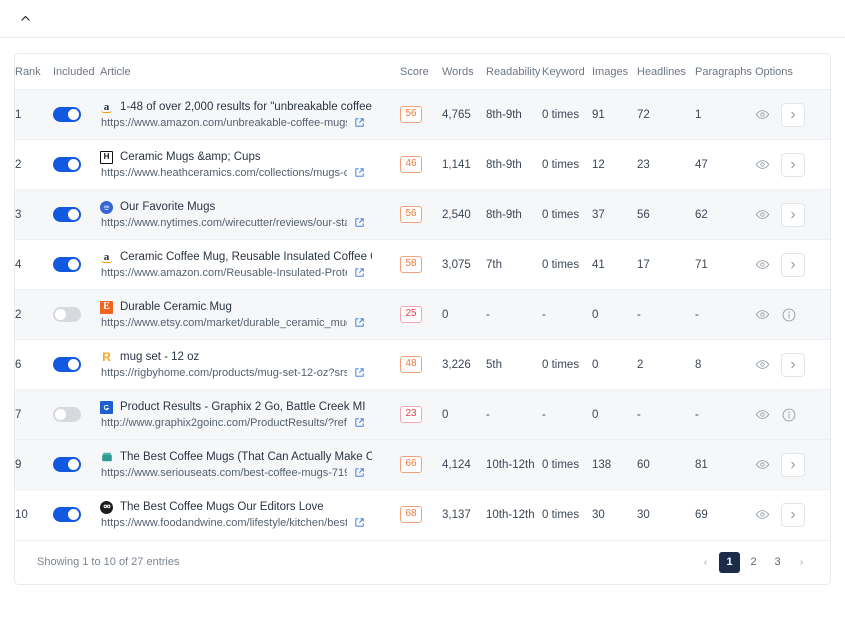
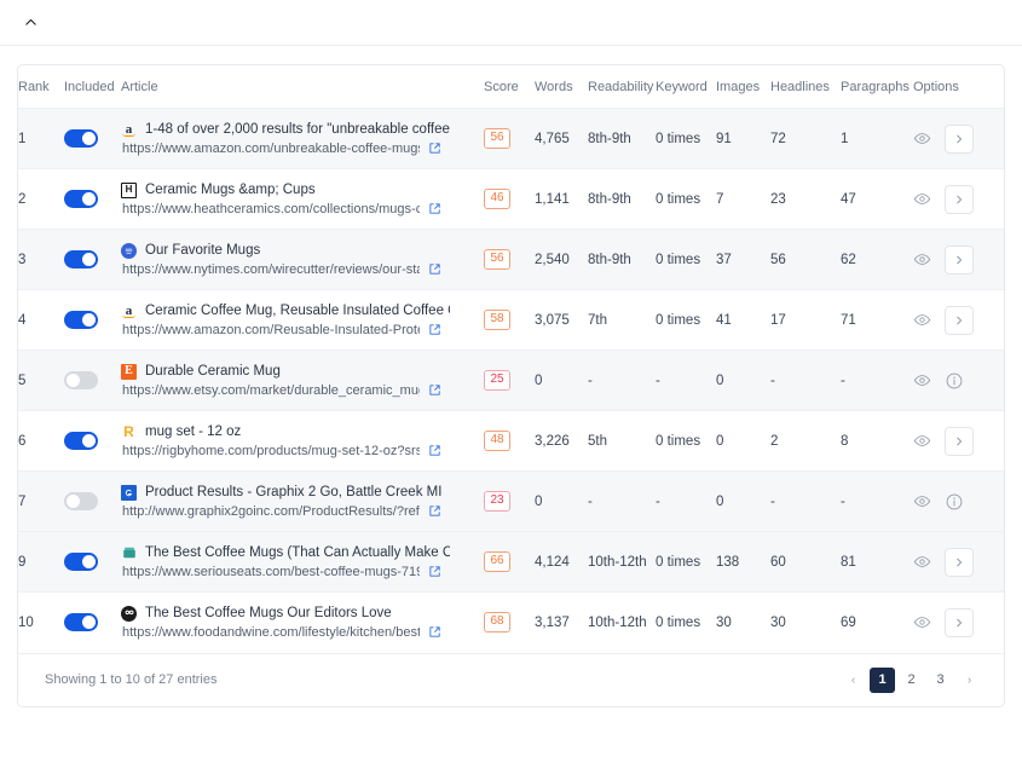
  Rank	Included	Article	Score	Words	Readability	Keyword	Images	Headlines	Paragraphs	Options
  1		a 1-48 of over 2,000 results for "unbreakable coffeehttps://www.amazon.com/unbreakable-coffee-mug	56	4,765	8th-9th	0 times	91	72	1
- 2		H Ceramic Mugs &amp; Cupshttps://www.heathceramics.com/collections/mugs-c	46	1,141	8th-9th	0 times	12	23	47
+ 2		H Ceramic Mugs &amp; Cupshttps://www.heathceramics.com/collections/mugs-c	46	1,141	8th-9th	0 times	7	23	47
  3		Our Favorite Mugshttps://www.nytimes.com/wirecutter/reviews/our-st	56	2,540	8th-9th	0 times	37	56	62
  4		a Ceramic Coffee Mug, Reusable Insulated Coffeehttps://www.amazon.com/Reusable-Insulated-Prot	58	3,075	7th	0 times	41	17	71
- 2		E Durable Ceramic Mughttps://www.etsy.com/market/durable_ceramic_mu	25	0	-	-	0	-	-
+ 5		E Durable Ceramic Mughttps://www.etsy.com/market/durable_ceramic_mu	25	0	-	-	0	-	-
  6		R mug set - 12 ozhttps://rigbyhome.com/products/mug-set-12-oz?srs	48	3,226	5th	0 times	0	2	8
  7		Product Results - Graphix 2 Go, Battle Creek MIhttp://www.graphix2goinc.com/ProductResults/?ref	23	0	-	-	0	-	-
  9		The Best Coffee Mugs (That Can Actually Make Chttps://www.seriouseats.com/best-coffee-mugs-71	66	4,124	10th-12th	0 times	138	60	81
  10		The Best Coffee Mugs Our Editors Lovehttps://www.foodandwine.com/lifestyle/kitchen/best	68	3,137	10th-12th	0 times	30	30	69
  Showing 1 to 10 of 27 entries
  ‹
  1
  2
  3
  ›
